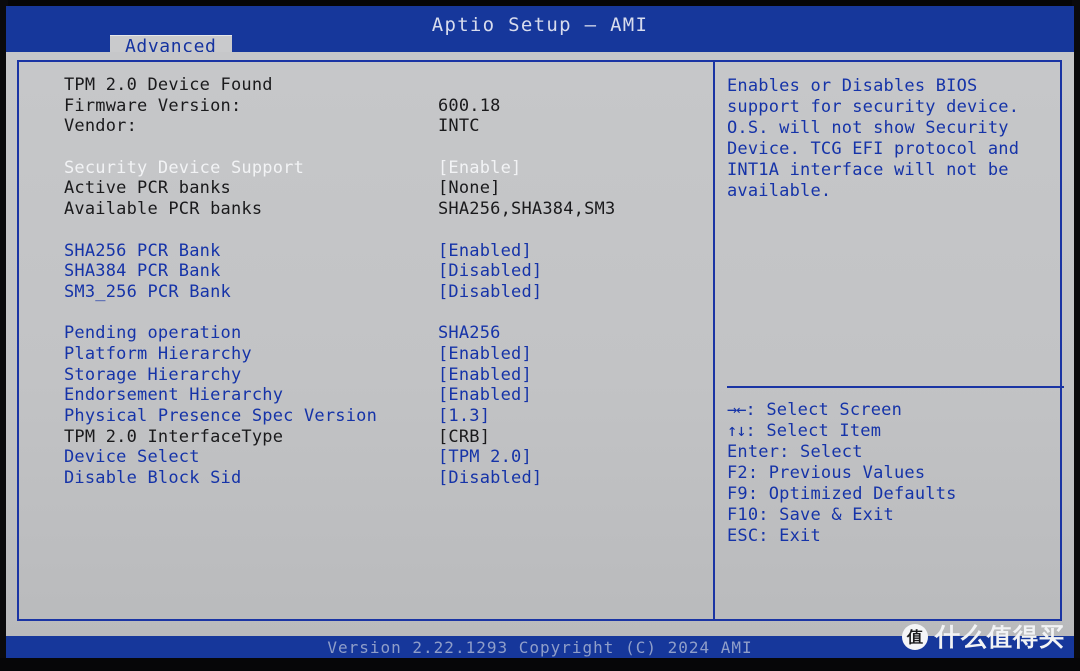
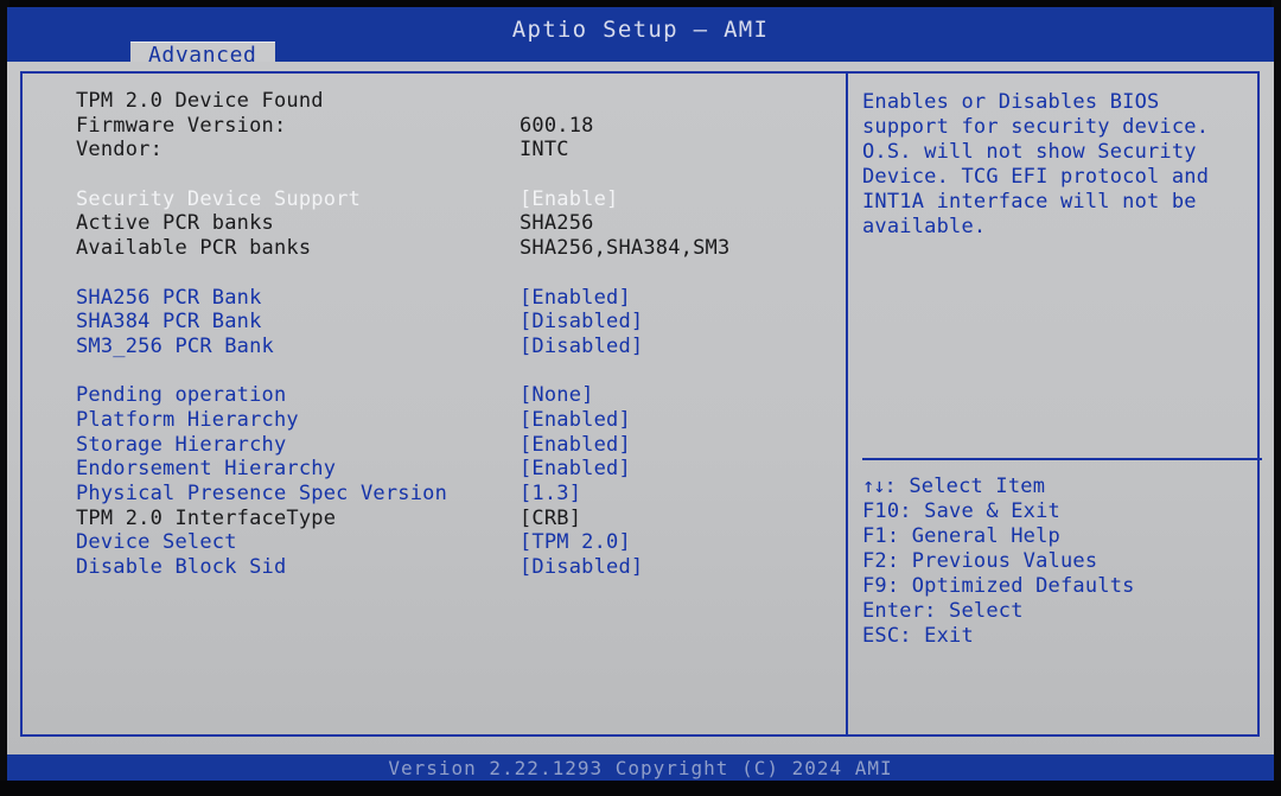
  Aptio Setup – AMI
  Advanced
  TPM 2.0 Device Found
  Firmware Version:
  600.18
  Vendor:
  INTC
  Security Device Support
  [Enable]
  Active PCR banks
- [None]
+ SHA256
  Available PCR banks
  SHA256,SHA384,SM3
  SHA256 PCR Bank
  [Enabled]
  SHA384 PCR Bank
  [Disabled]
  SM3_256 PCR Bank
  [Disabled]
  Pending operation
- SHA256
+ [None]
  Platform Hierarchy
  [Enabled]
  Storage Hierarchy
  [Enabled]
  Endorsement Hierarchy
  [Enabled]
  Physical Presence Spec Version
  [1.3]
  TPM 2.0 InterfaceType
  [CRB]
  Device Select
  [TPM 2.0]
  Disable Block Sid
  [Disabled]
  Enables or Disables BIOS
  support for security device.
  O.S. will not show Security
  Device. TCG EFI protocol and
  INT1A interface will not be
  available.
- →←: Select Screen
  ↑↓: Select Item
- Enter: Select
+ F10: Save & Exit
+ F1: General Help
  F2: Previous Values
  F9: Optimized Defaults
- F10: Save & Exit
+ Enter: Select
  ESC: Exit
  Version 2.22.1293 Copyright (C) 2024 AMI
- 值
- 什么值得买
